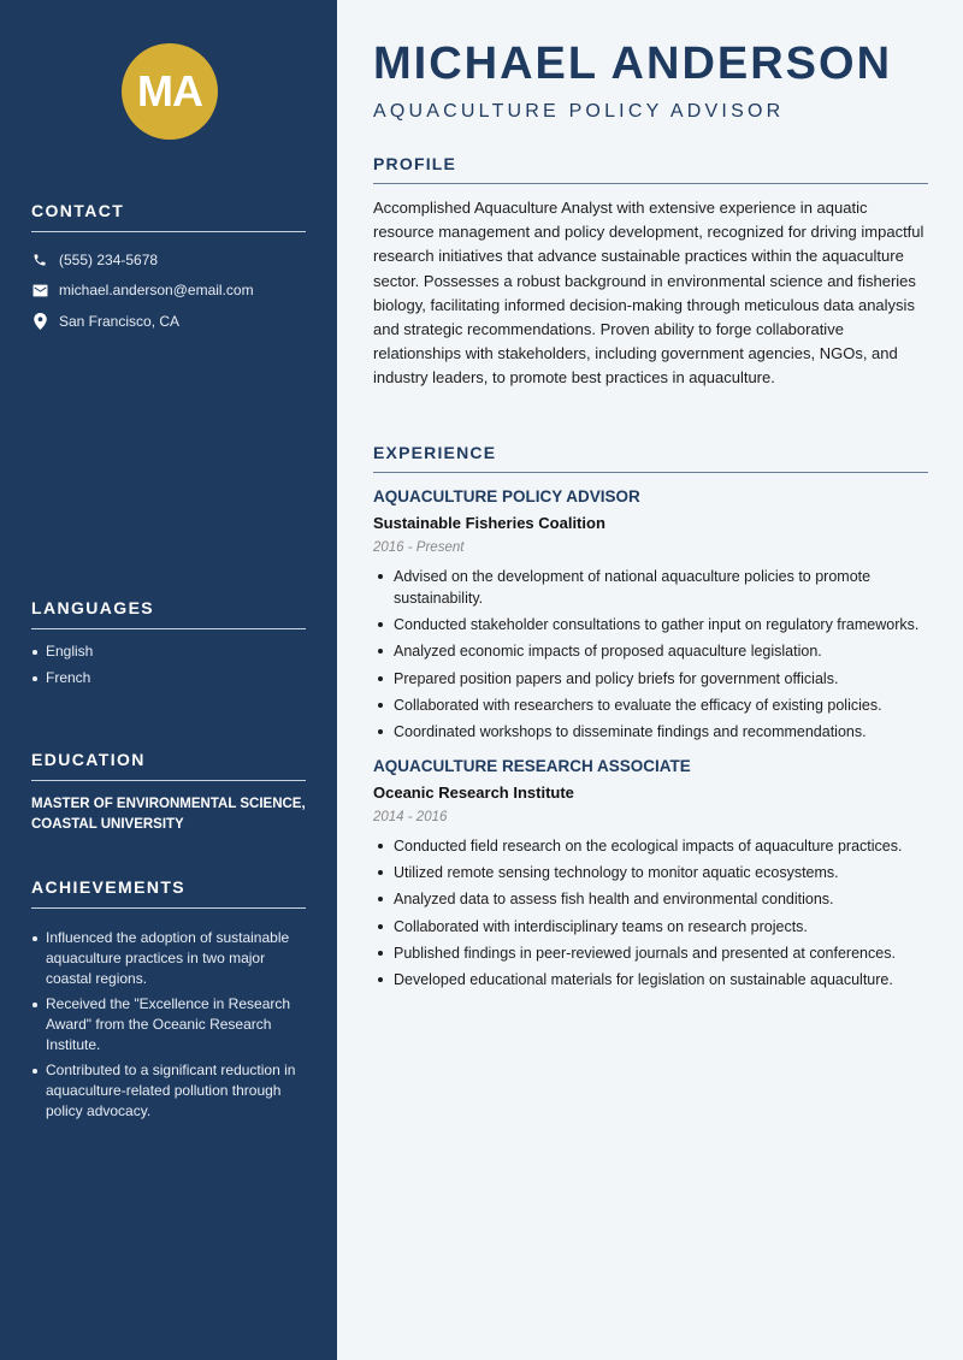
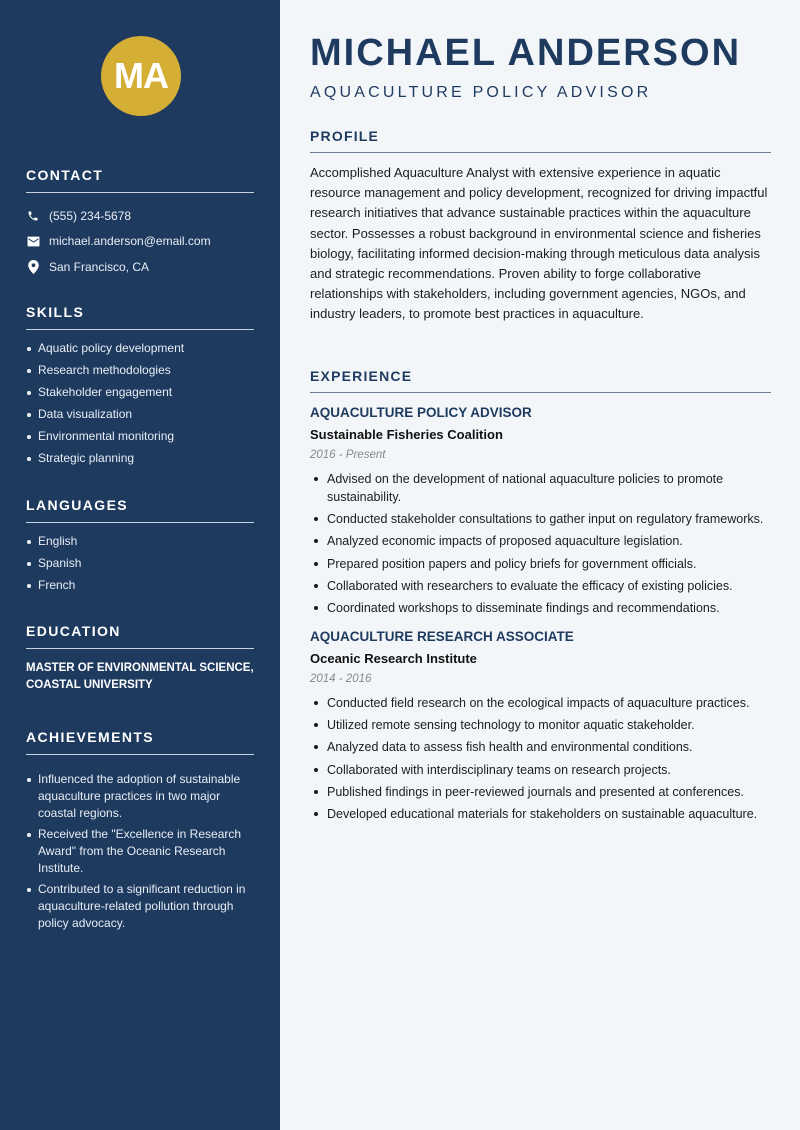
  MA
  CONTACT
  (555) 234-5678
  michael.anderson@email.com
  San Francisco, CA
+ SKILLS
+ Aquatic policy development
+ Research methodologies
+ Stakeholder engagement
+ Data visualization
+ Environmental monitoring
+ Strategic planning
  LANGUAGES
  English
+ Spanish
  French
  EDUCATION
  MASTER OF ENVIRONMENTAL SCIENCE, COASTAL UNIVERSITY
  ACHIEVEMENTS
  Influenced the adoption of sustainable aquaculture practices in two major coastal regions.
  Received the "Excellence in Research Award" from the Oceanic Research Institute.
  Contributed to a significant reduction in aquaculture-related pollution through policy advocacy.
  MICHAEL ANDERSON
  AQUACULTURE POLICY ADVISOR
  PROFILE
  Accomplished Aquaculture Analyst with extensive experience in aquatic resource management and policy development, recognized for driving impactful research initiatives that advance sustainable practices within the aquaculture sector. Possesses a robust background in environmental science and fisheries biology, facilitating informed decision-making through meticulous data analysis and strategic recommendations. Proven ability to forge collaborative relationships with stakeholders, including government agencies, NGOs, and industry leaders, to promote best practices in aquaculture.
  EXPERIENCE
  AQUACULTURE POLICY ADVISOR
  Sustainable Fisheries Coalition
  2016 - Present
  Advised on the development of national aquaculture policies to promote sustainability.
  Conducted stakeholder consultations to gather input on regulatory frameworks.
  Analyzed economic impacts of proposed aquaculture legislation.
  Prepared position papers and policy briefs for government officials.
  Collaborated with researchers to evaluate the efficacy of existing policies.
  Coordinated workshops to disseminate findings and recommendations.
  AQUACULTURE RESEARCH ASSOCIATE
  Oceanic Research Institute
  2014 - 2016
  Conducted field research on the ecological impacts of aquaculture practices.
- Utilized remote sensing technology to monitor aquatic ecosystems.
+ Utilized remote sensing technology to monitor aquatic stakeholder.
  Analyzed data to assess fish health and environmental conditions.
  Collaborated with interdisciplinary teams on research projects.
  Published findings in peer-reviewed journals and presented at conferences.
- Developed educational materials for legislation on sustainable aquaculture.
+ Developed educational materials for stakeholders on sustainable aquaculture.
